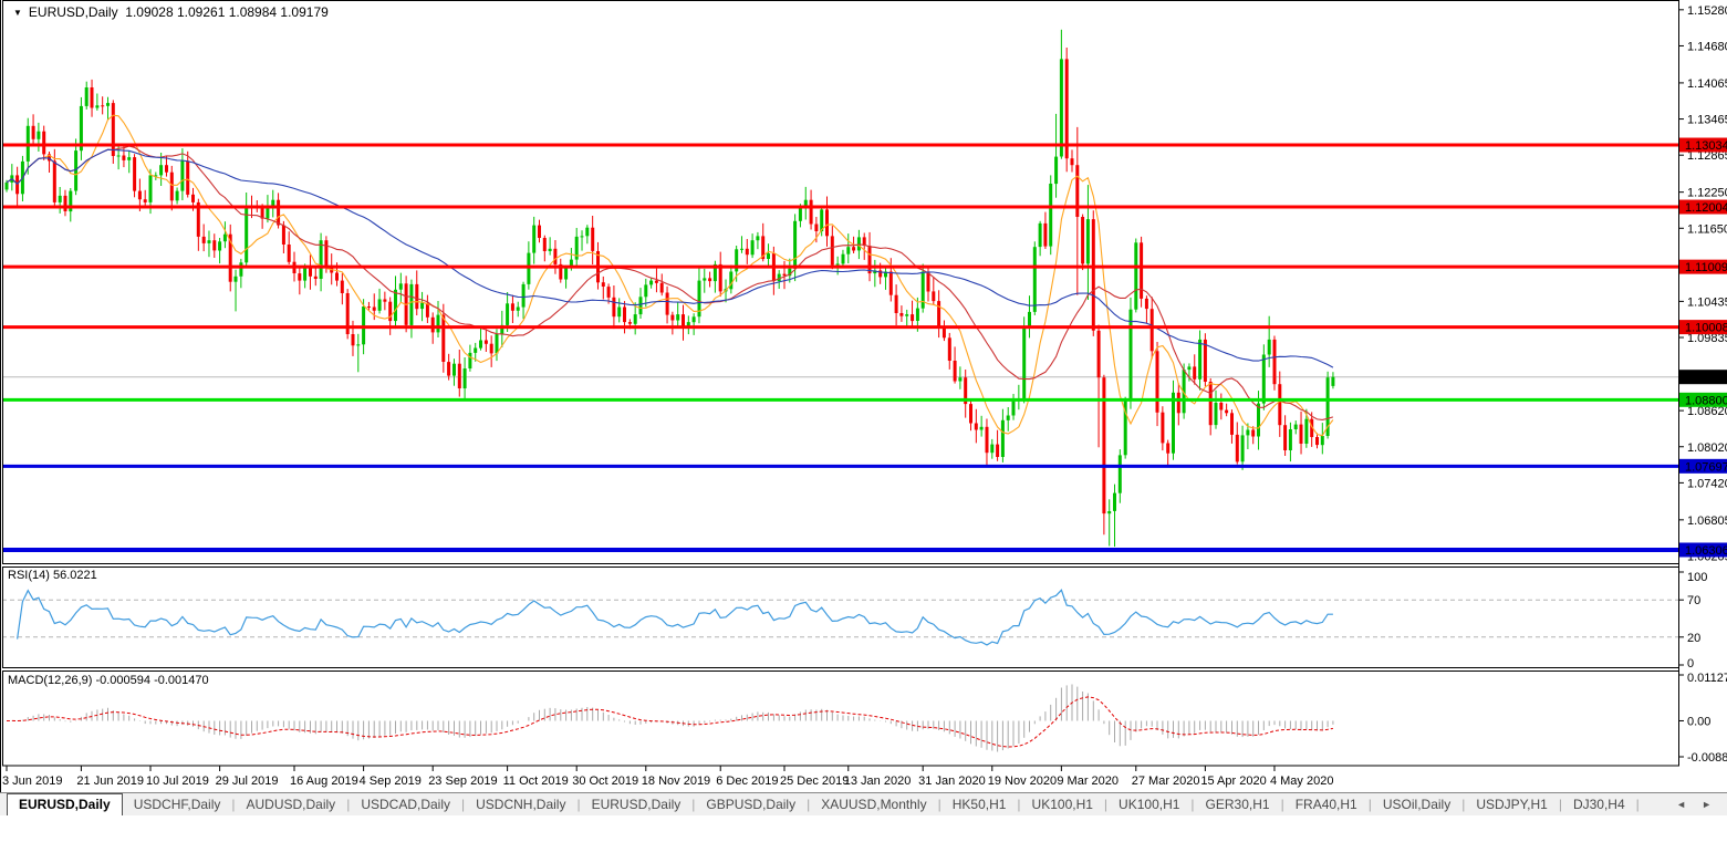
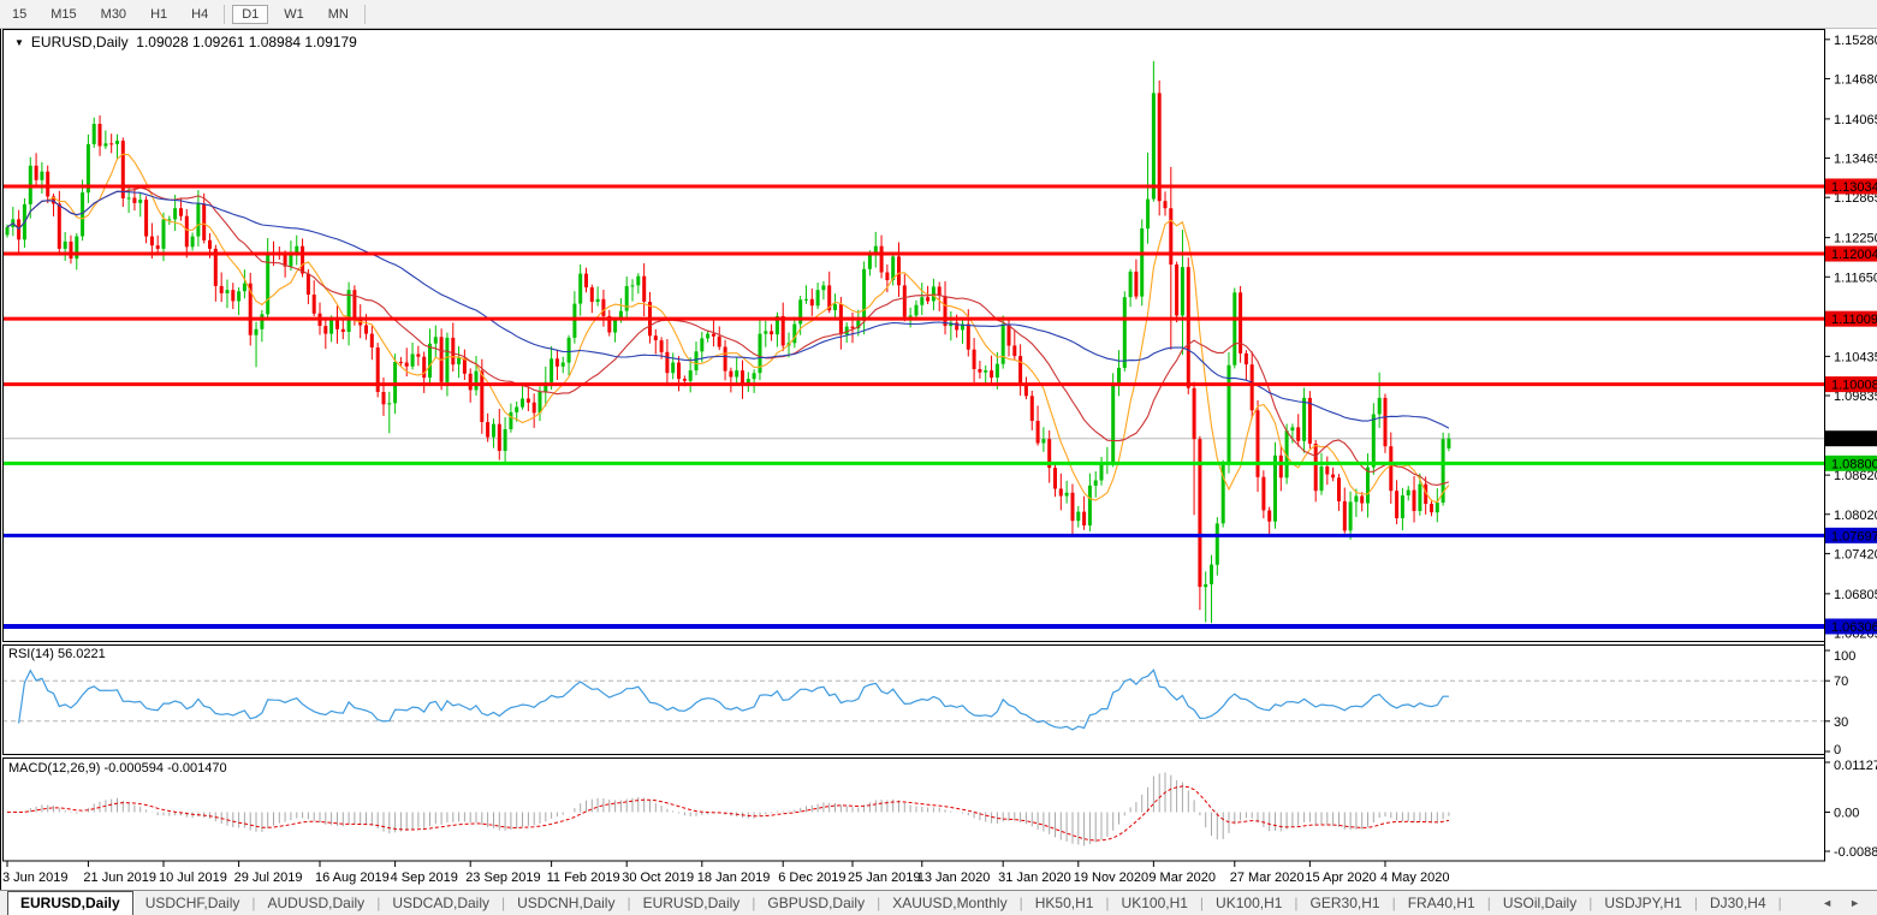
+ 15
+ M15
+ M30
+ H1
+ H4
+ D1
+ W1
+ MN
  1.1528
  1.1468
  1.1406
  1.1346
  1.1286
  1.1225
  1.1165
  1.1043
  1.0983
  1.0862
  1.0802
  1.0742
  1.0680
  1.13034
  1.12004
  1.11009
  1.10008
  1.08800
  1.07697
  1.06306
  1.09179
  100
  70
- 20
+ 30
  0
  0.0112
  0.00
  -0.0088
  3 Jun 2019
  21 Jun 2019
  10 Jul 2019
  29 Jul 2019
  16 Aug 2019
  4 Sep 2019
  23 Sep 2019
- 11 Oct 2019
+ 11 Feb 2019
  30 Oct 2019
- 18 Nov 2019
+ 18 Jan 2019
  6 Dec 2019
- 25 Dec 2019
+ 25 Jan 2019
  13 Jan 2020
  31 Jan 2020
  19 Nov 2020
  9 Mar 2020
  27 Mar 2020
  15 Apr 2020
  4 May 2020
  ▼ EURUSD,Daily 1.09028 1.09261 1.08984 1.09179
  RSI(14) 56.0221
  MACD(12,26,9) -0.000594 -0.001470
  EURUSD,Daily
  USDCHF,Daily
  |
  AUDUSD,Daily
  |
  USDCAD,Daily
  |
  USDCNH,Daily
  |
  EURUSD,Daily
  |
  GBPUSD,Daily
  |
  XAUUSD,Monthly
  |
  HK50,H1
  |
  UK100,H1
  |
  UK100,H1
  |
  GER30,H1
  |
  FRA40,H1
  |
  USOil,Daily
  |
  USDJPY,H1
  |
  DJ30,H4
  |
  ◄
  ►
